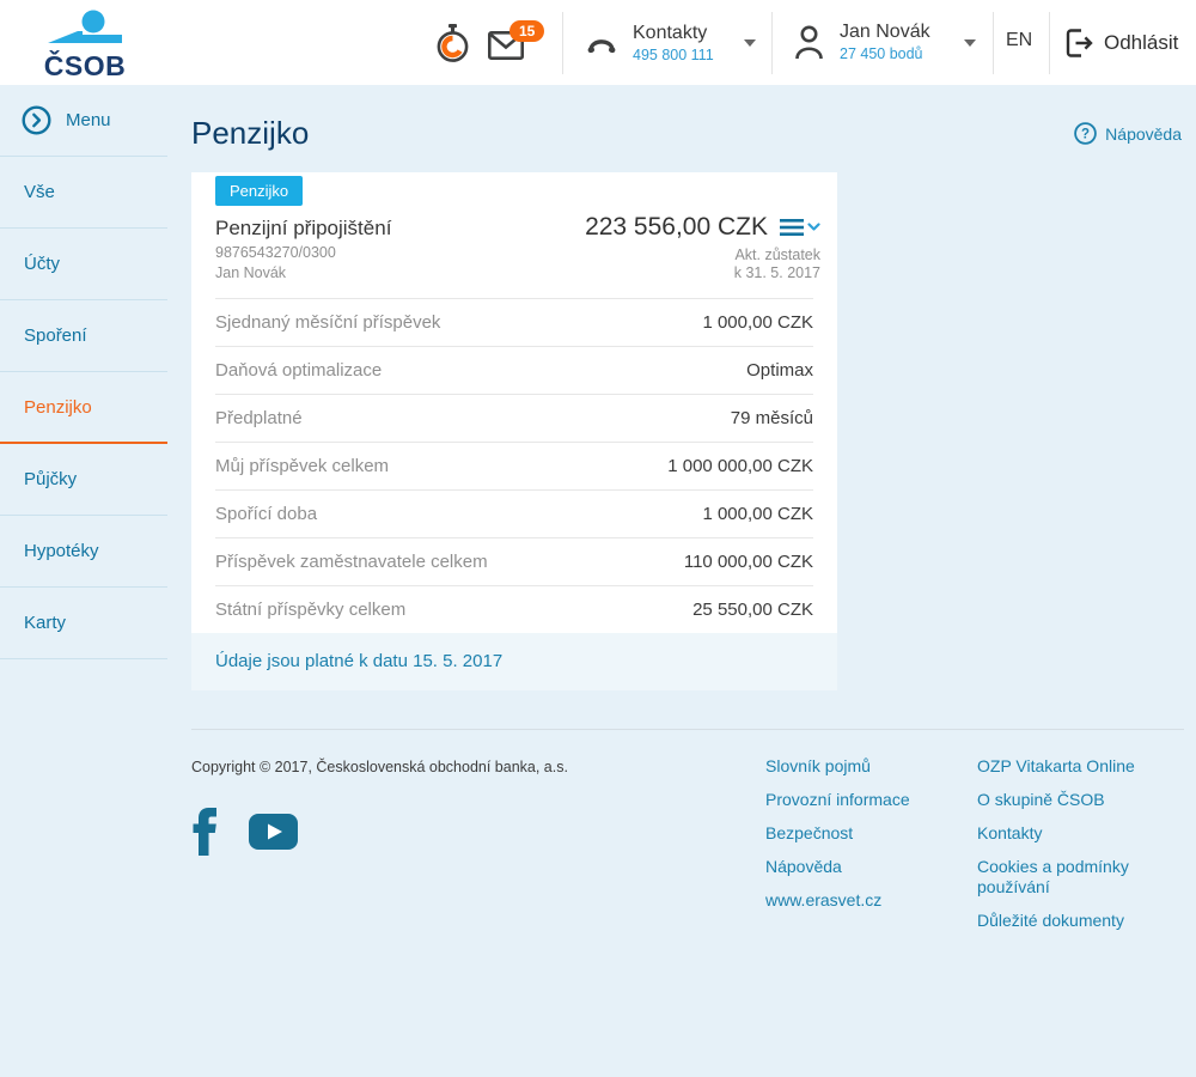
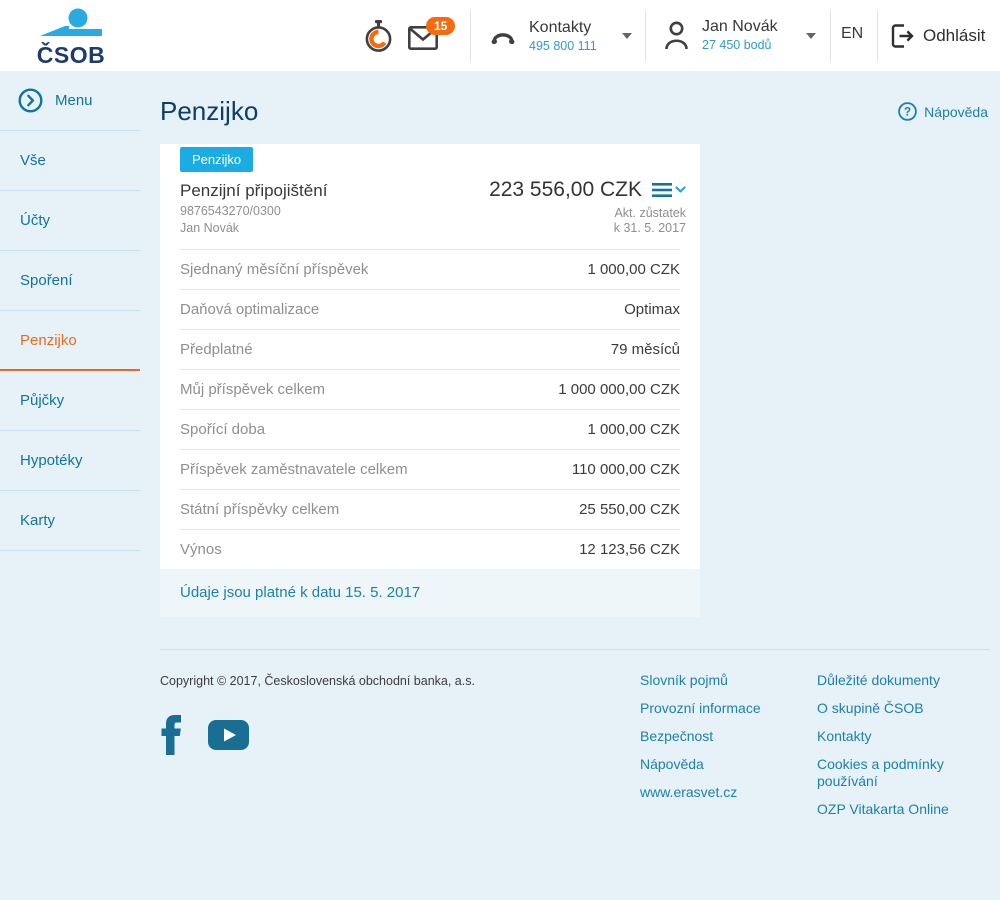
  ČSOB
  15
  Kontakty
  495 800 111
  Jan Novák
  27 450 bodů
  EN
  Odhlásit
  Menu
  Vše
  Účty
  Spoření
  Penzijko
  Půjčky
  Hypotéky
  Karty
  Penzijko
  ?
  Nápověda
  Penzijko
  Penzijní připojištění
  9876543270/0300
  Jan Novák
  223 556,00 CZK
  Akt. zůstatek
  k 31. 5. 2017
  Sjednaný měsíční příspěvek
  1 000,00 CZK
  Daňová optimalizace
  Optimax
  Předplatné
  79 měsíců
  Můj příspěvek celkem
  1 000 000,00 CZK
  Spořící doba
  1 000,00 CZK
  Příspěvek zaměstnavatele celkem
  110 000,00 CZK
  Státní příspěvky celkem
  25 550,00 CZK
+ Výnos
+ 12 123,56 CZK
  Údaje jsou platné k datu 15. 5. 2017
  Copyright © 2017, Československá obchodní banka, a.s.
  Slovník pojmů
  Provozní informace
  Bezpečnost
  Nápověda
  www.erasvet.cz
- OZP Vitakarta Online
+ Důležité dokumenty
  O skupině ČSOB
  Kontakty
  Cookies a podmínky používání
- Důležité dokumenty
+ OZP Vitakarta Online
